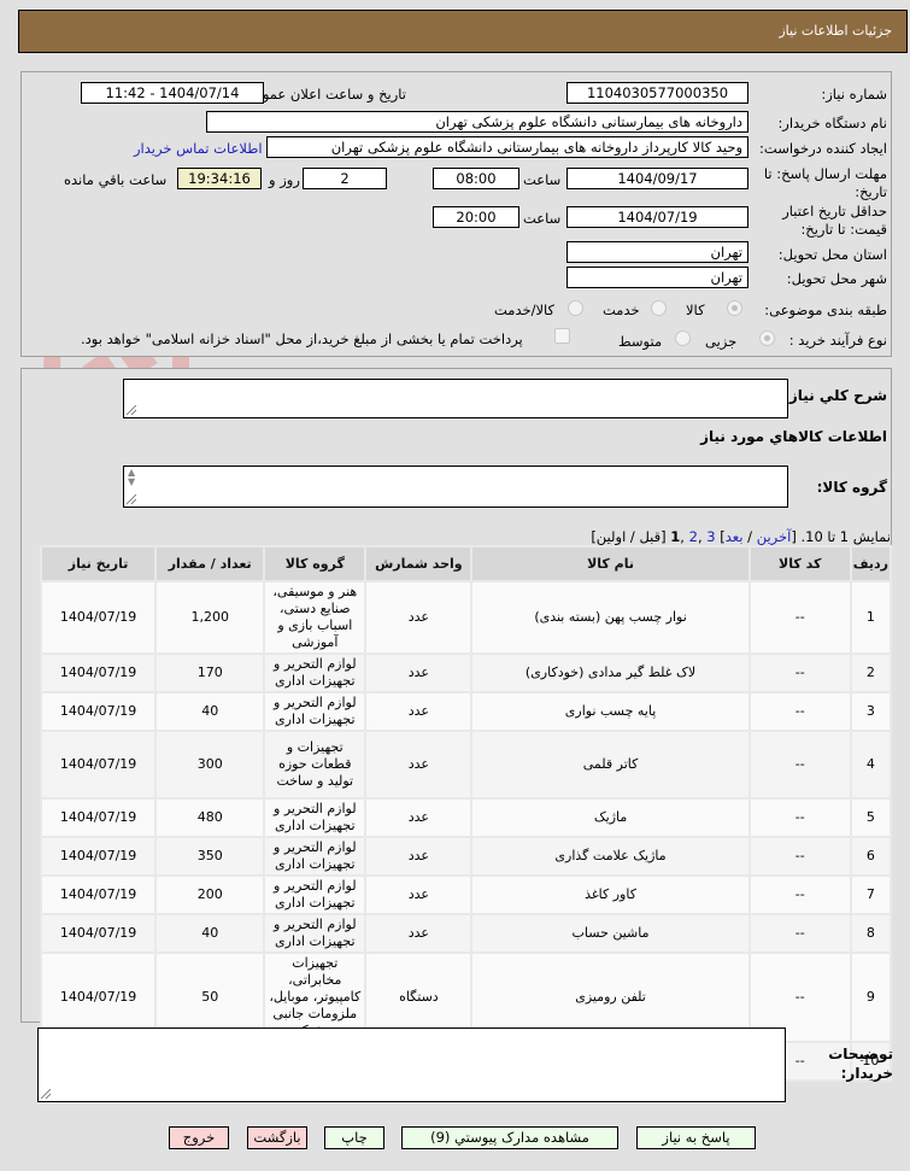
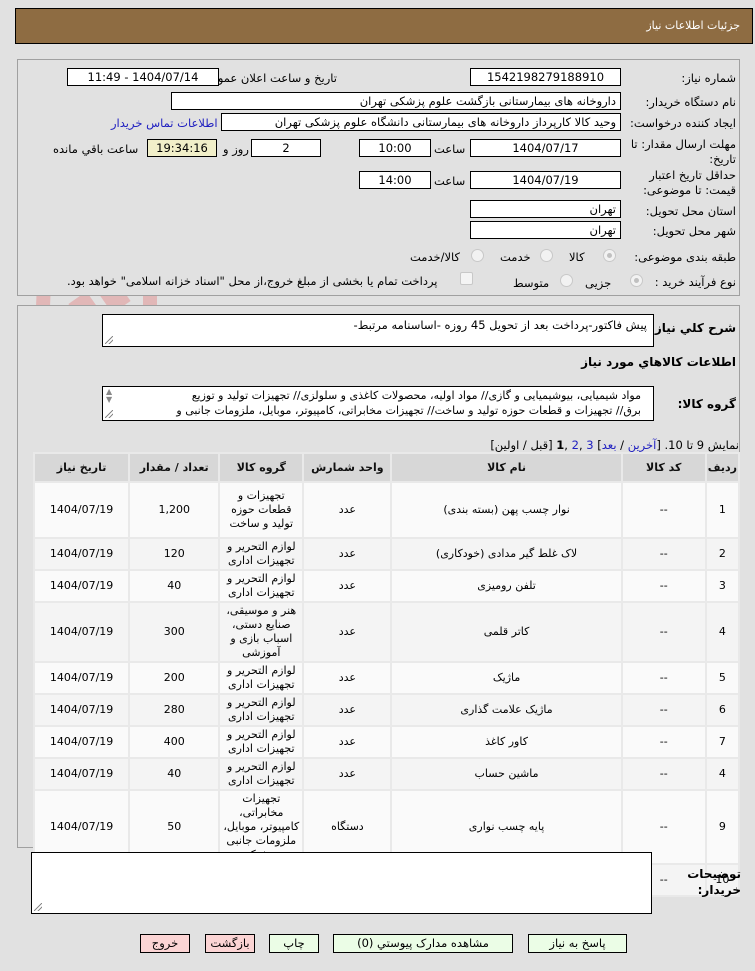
  جزئیات اطلاعات نیاز
  شماره نیاز:
- 1104030577000350
+ 1542198279188910
  تاریخ و ساعت اعلان عمو
- 1404/07/14 - 11:42
+ 1404/07/14 - 11:49
  نام دستگاه خریدار:
- داروخانه های بیمارستانی دانشگاه علوم پزشکی تهران
+ داروخانه های بیمارستانی بازگشت علوم پزشکی تهران
  ایجاد کننده درخواست:
  وحید کالا کارپرداز داروخانه های بیمارستانی دانشگاه علوم پزشکی تهران
  اطلاعات تماس خریدار
- مهلت ارسال پاسخ: تا تاریخ:
+ مهلت ارسال مقدار: تا تاریخ:
- 1404/09/17
+ 1404/07/17
  ساعت
- 08:00
+ 10:00
  2
  روز و
  19:34:16
  ساعت باقي مانده
- حداقل تاریخ اعتبار قیمت: تا تاریخ:
+ حداقل تاریخ اعتبار قیمت: تا موضوعی:
  1404/07/19
  ساعت
- 20:00
+ 14:00
  استان محل تحویل:
  تهران
  شهر محل تحویل:
  تهران
  طبقه بندی موضوعی:
  کالا
  خدمت
  کالا/خدمت
  نوع فرآیند خرید :
  جزیی
  متوسط
- پرداخت تمام یا بخشی از مبلغ خرید،از محل "اسناد خزانه اسلامی" خواهد بود.
+ پرداخت تمام یا بخشی از مبلغ خروج،از محل "اسناد خزانه اسلامی" خواهد بود.
  شرح کلي نیاز
+ پیش فاکتور-پرداخت بعد از تحویل 45 روزه -اساسنامه مرتبط-
  اطلاعات کالاهاي مورد نیاز
  گروه کالا:
+ مواد شیمیایی، بیوشیمیایی و گازی// مواد اولیه، محصولات کاغذی و سلولزی// تجهیزات تولید و توزیع
+ برق// تجهیزات و قطعات حوزه تولید و ساخت// تجهیزات مخابراتی، کامپیوتر، موبایل، ملزومات جانبی و
  ▲
  ▼
- نمایش 1 تا 10. [آخرین / بعد] 3 ,2 ,1 [قبل / اولین]
+ نمایش 9 تا 10. [آخرین / بعد] 3 ,2 ,1 [قبل / اولین]
  ردیف	کد کالا	نام کالا	واحد شمارش	گروه کالا	تعداد / مقدار	تاریخ نیاز
- 1	--	نوار چسب پهن (بسته بندی)	عدد	هنر و موسیقی، صنایع دستی، اسباب بازی و آموزشی	1,200	1404/07/19
+ 1	--	نوار چسب پهن (بسته بندی)	عدد	تجهیزات و قطعات حوزه تولید و ساخت	1,200	1404/07/19
- 2	--	لاک غلط گیر مدادی (خودکاری)	عدد	لوازم التحریر و تجهیزات اداری	170	1404/07/19
+ 2	--	لاک غلط گیر مدادی (خودکاری)	عدد	لوازم التحریر و تجهیزات اداری	120	1404/07/19
- 3	--	پایه چسب نواری	عدد	لوازم التحریر و تجهیزات اداری	40	1404/07/19
+ 3	--	تلفن رومیزی	عدد	لوازم التحریر و تجهیزات اداری	40	1404/07/19
- 4	--	کاتر قلمی	عدد	تجهیزات و قطعات حوزه تولید و ساخت	300	1404/07/19
+ 4	--	کاتر قلمی	عدد	هنر و موسیقی، صنایع دستی، اسباب بازی و آموزشی	300	1404/07/19
- 5	--	ماژیک	عدد	لوازم التحریر و تجهیزات اداری	480	1404/07/19
+ 5	--	ماژیک	عدد	لوازم التحریر و تجهیزات اداری	200	1404/07/19
- 6	--	ماژیک علامت گذاری	عدد	لوازم التحریر و تجهیزات اداری	350	1404/07/19
+ 6	--	ماژیک علامت گذاری	عدد	لوازم التحریر و تجهیزات اداری	280	1404/07/19
- 7	--	کاور کاغذ	عدد	لوازم التحریر و تجهیزات اداری	200	1404/07/19
+ 7	--	کاور کاغذ	عدد	لوازم التحریر و تجهیزات اداری	400	1404/07/19
- 8	--	ماشین حساب	عدد	لوازم التحریر و تجهیزات اداری	40	1404/07/19
+ 4	--	ماشین حساب	عدد	لوازم التحریر و تجهیزات اداری	40	1404/07/19
- 9	--	تلفن رومیزی	دستگاه	تجهیزات مخابراتی، کامپیوتر، موبایل، ملزومات جانبی	50	1404/07/19
+ 9	--	پایه چسب نواری	دستگاه	تجهیزات مخابراتی، کامپیوتر، موبایل، ملزومات جانبی	50	1404/07/19
  توضیحات خریدار:
  پاسخ به نیاز
- مشاهده مدارک پیوستي (9)
+ مشاهده مدارک پیوستي (0)
  چاپ
  بازگشت
  خروج
